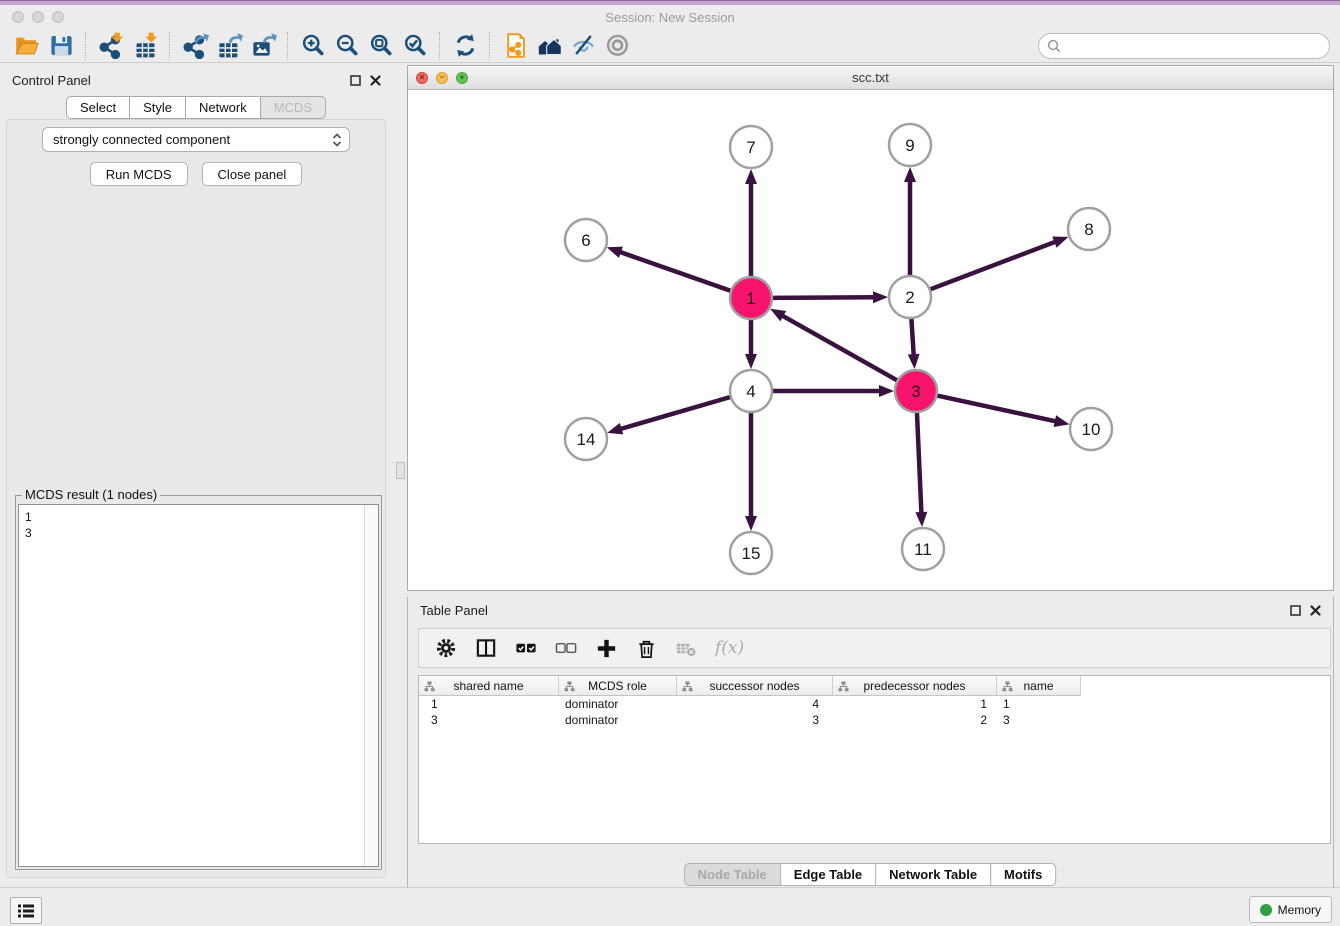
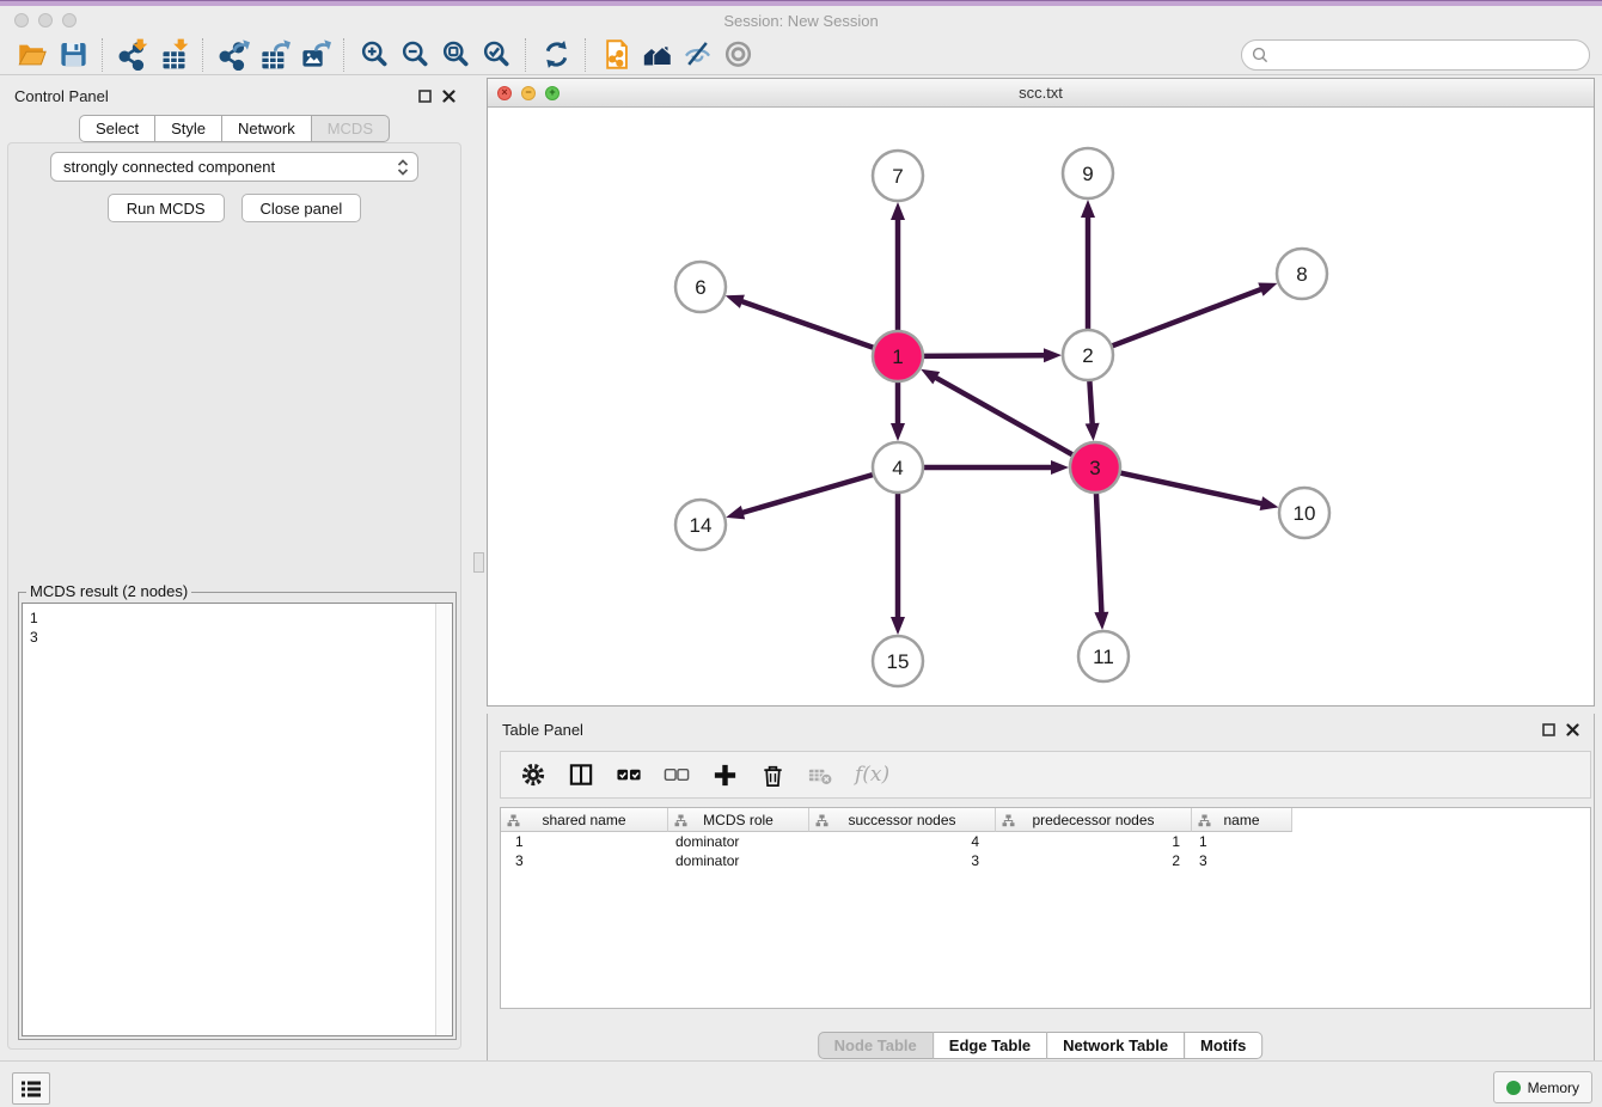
  Session: New Session
  Control Panel
  Select
  Style
  Network
  MCDS
  strongly connected component
  Run MCDS
  Close panel
- MCDS result (1 nodes)
+ MCDS result (2 nodes)
  1
  3
  ×
  −
  +
  scc.txt
  1
  2
  3
  4
  6
  7
  8
  9
  10
  11
  14
  15
  Table Panel
  f(x)
  shared name
  MCDS role
  successor nodes
  predecessor nodes
  name
  1
  dominator
  4
  1
  1
  3
  dominator
  3
  2
  3
  Node Table
  Edge Table
  Network Table
  Motifs
  Memory
